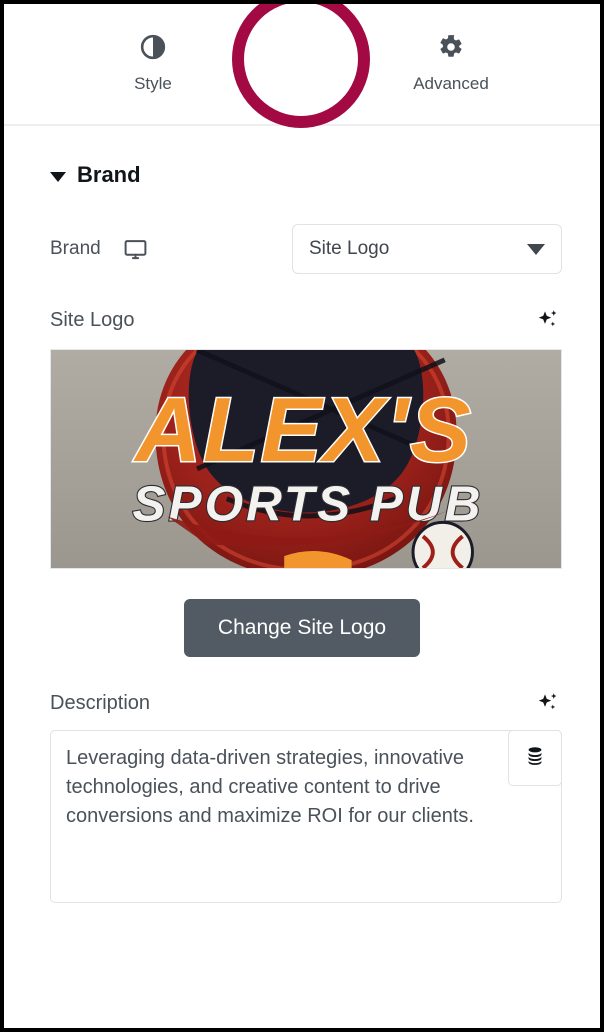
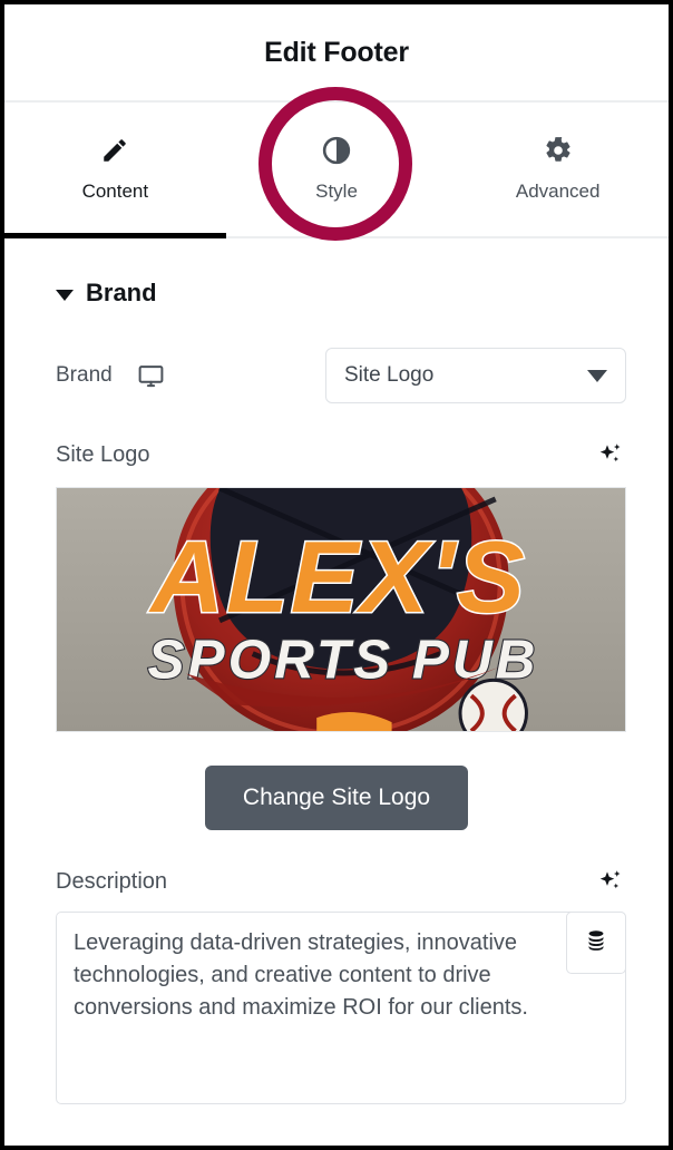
+ Edit Footer
+ Content
  Style
  Advanced
  Brand
  Brand
  Site Logo
  Site Logo
  ALEX'S
  SPORTS PUB
  Change Site Logo
  Description
